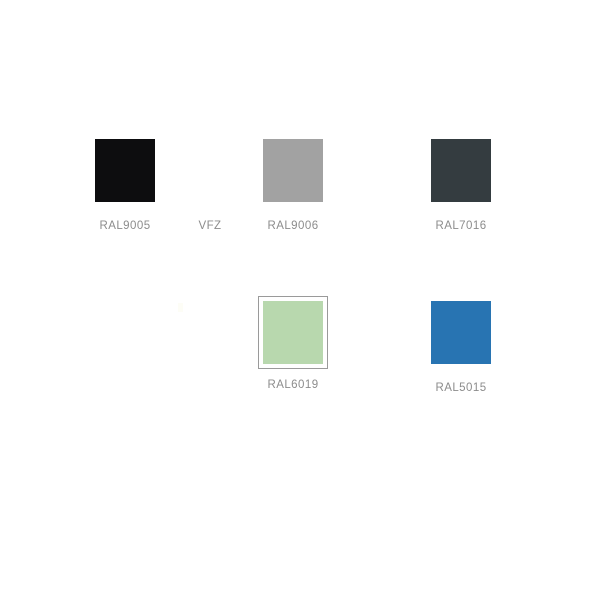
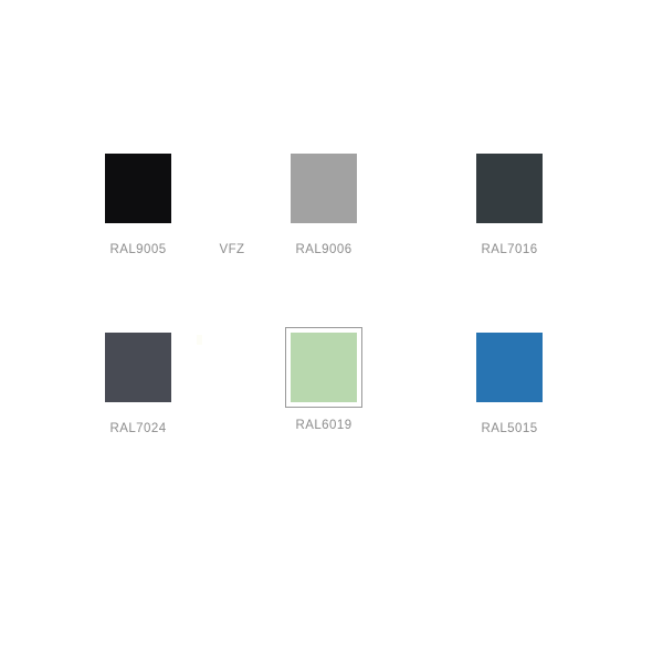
  RAL9005
  VFZ
  RAL9006
  RAL7016
+ RAL7024
  RAL6019
  RAL5015
